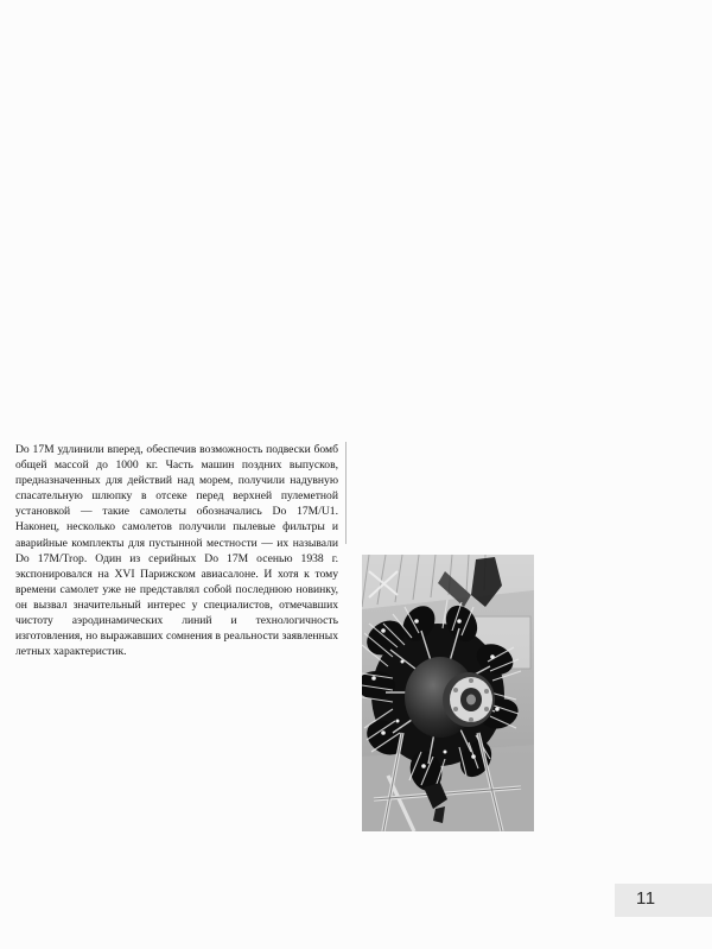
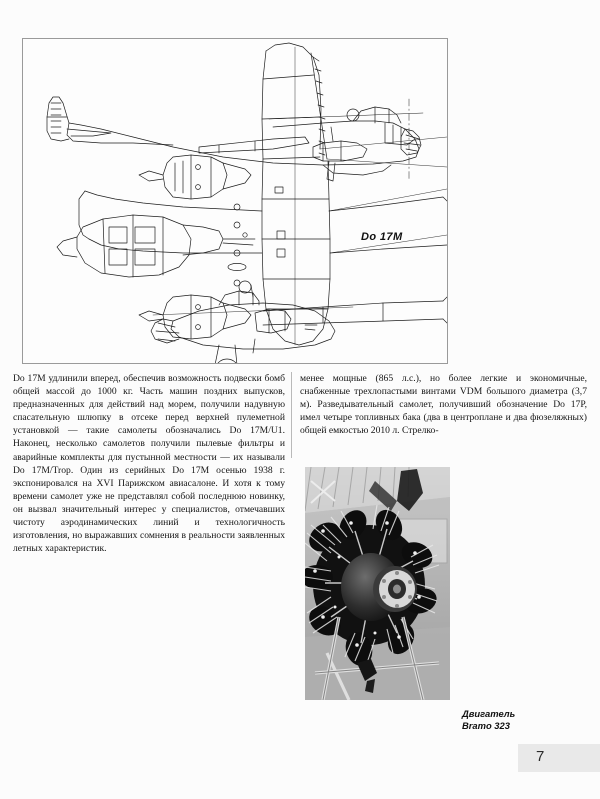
+ Do 17M
  Do 17M удлинили вперед, обеспечив возможность подвески бомб общей массой до 1000 кг. Часть машин поздних выпусков, предназначенных для действий над морем, получили надувную спасательную шлюпку в отсеке перед верхней пулеметной установкой — такие самолеты обозначались Do 17M/U1. Наконец, несколько самолетов получили пылевые фильтры и аварийные комплекты для пустынной местности — их называли Do 17M/Trop. Один из серийных Do 17M осенью 1938 г. экспонировался на XVI Парижском авиасалоне. И хотя к тому времени самолет уже не представлял собой последнюю новинку, он вызвал значительный интерес у специалистов, отмечавших чистоту аэродинамических линий и технологичность изготовления, но выражавших сомнения в реальности заявленных летных характеристик.
+ менее мощные (865 л.с.), но более легкие и экономичные, снабженные трехлопастыми винтами VDM большого диаметра (3,7 м). Разведывательный самолет, получивший обозначение Do 17P, имел четыре топливных бака (два в центроплане и два фюзеляжных) общей емкостью 2010 л. Стрелко-
+ Двигатель
+ Bramo 323
- 11
+ 7
